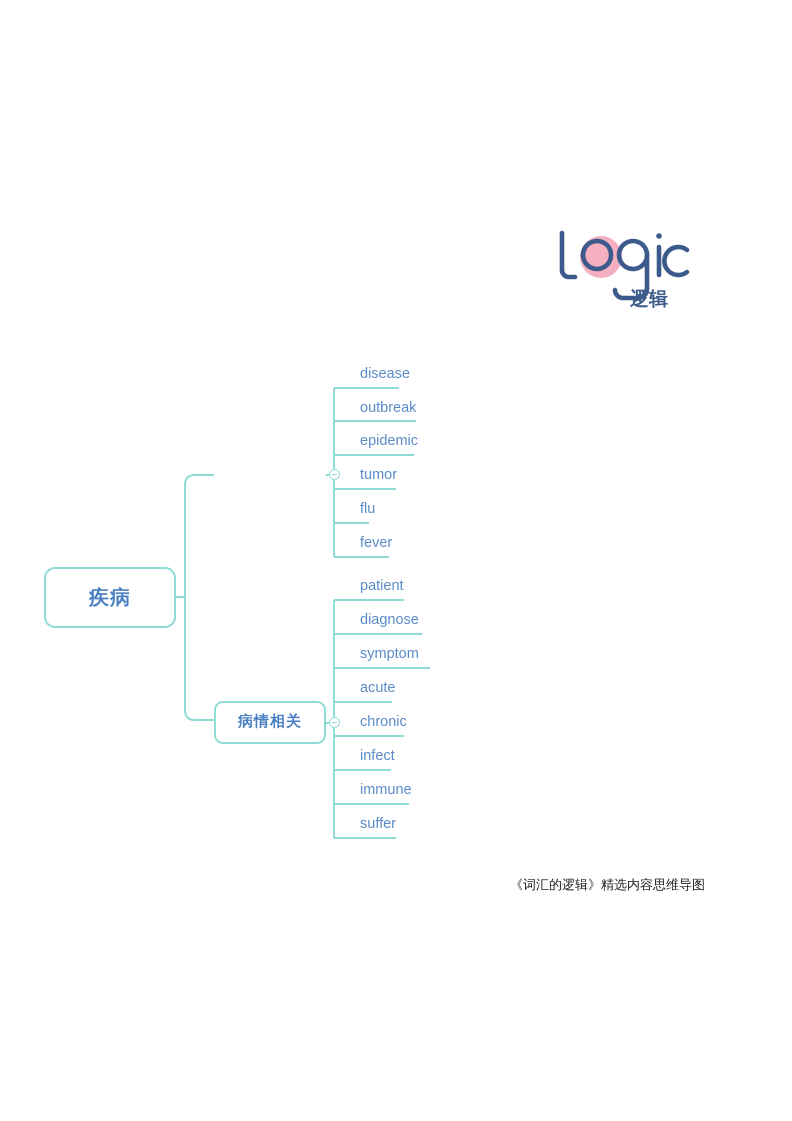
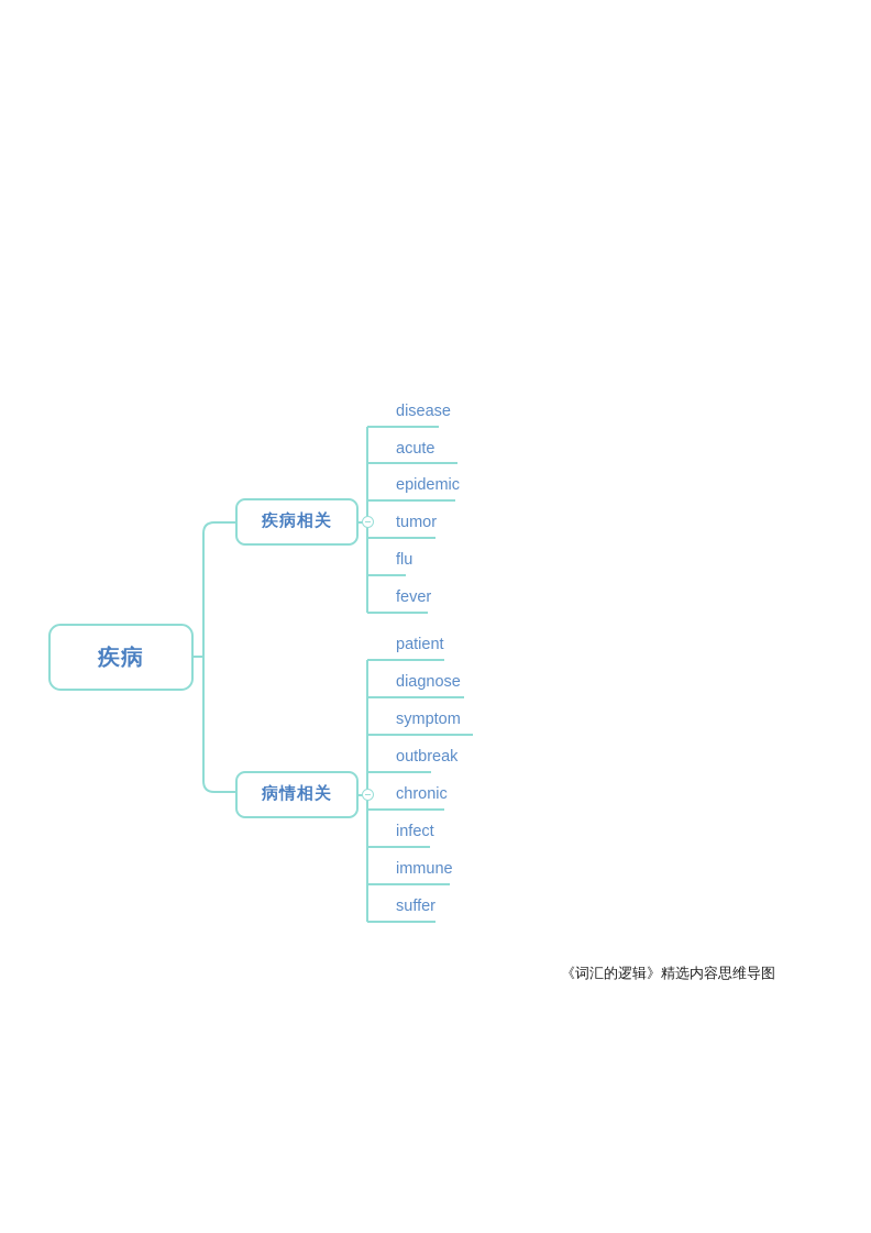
- 逻辑
  疾病
+ 疾病相关
  病情相关
  disease
- outbreak
+ acute
  epidemic
  tumor
  flu
  fever
  patient
  diagnose
  symptom
- acute
+ outbreak
  chronic
  infect
  immune
  suffer
  《词汇的逻辑》精选内容思维导图
